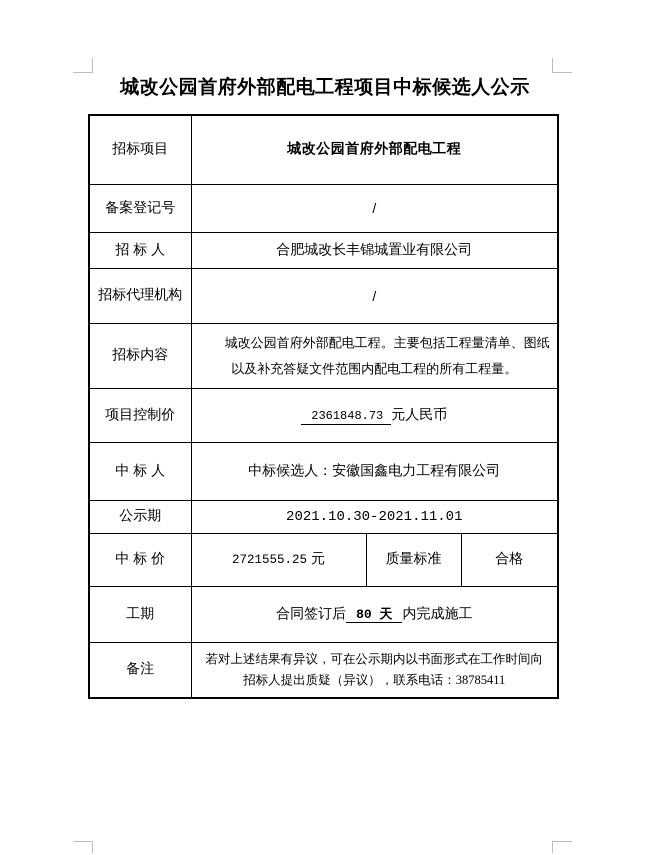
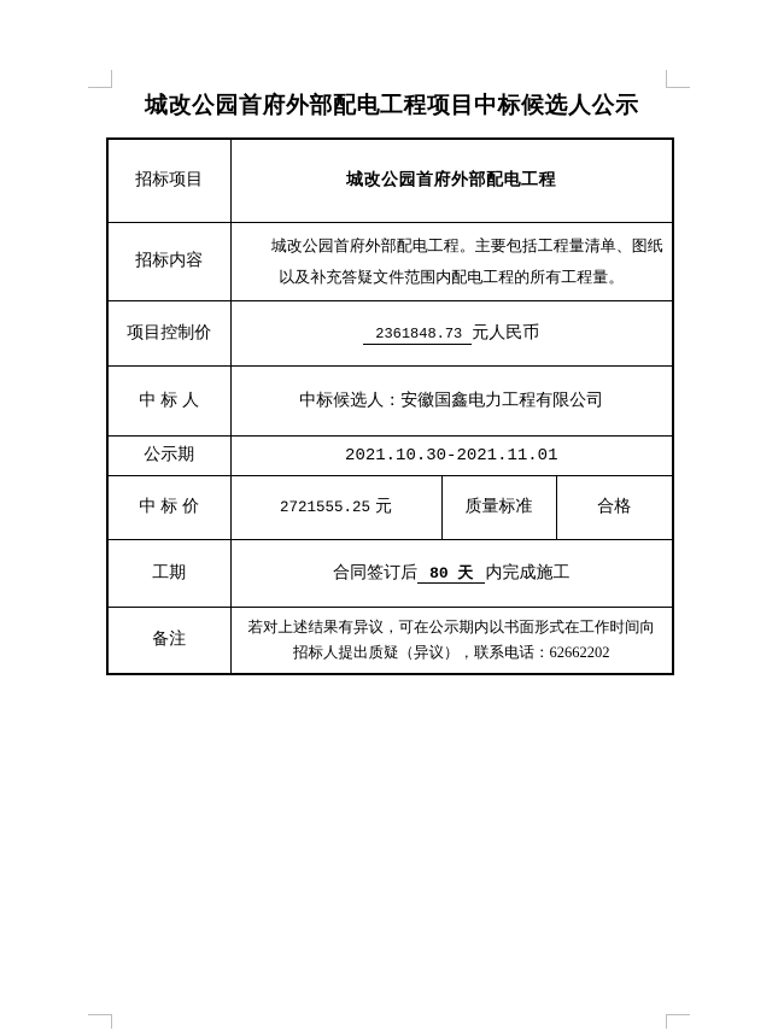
  城改公园首府外部配电工程项目中标候选人公示
  招标项目	城改公园首府外部配电工程
- 备案登记号	/
- 招 标 人	合肥城改长丰锦城置业有限公司
- 招标代理机构	/
  招标内容	城改公园首府外部配电工程。主要包括工程量清单、图纸 以及补充答疑文件范围内配电工程的所有工程量。
  项目控制价	2361848.73 元人民币
  中 标 人	中标候选人：安徽国鑫电力工程有限公司
  公示期	2021.10.30-2021.11.01
  中 标 价	2721555.25 元	质量标准	合格
  工期	合同签订后 80 天 内完成施工
- 备注	若对上述结果有异议，可在公示期内以书面形式在工作时间向 招标人提出质疑（异议），联系电话：38785411
+ 备注	若对上述结果有异议，可在公示期内以书面形式在工作时间向 招标人提出质疑（异议），联系电话：62662202
